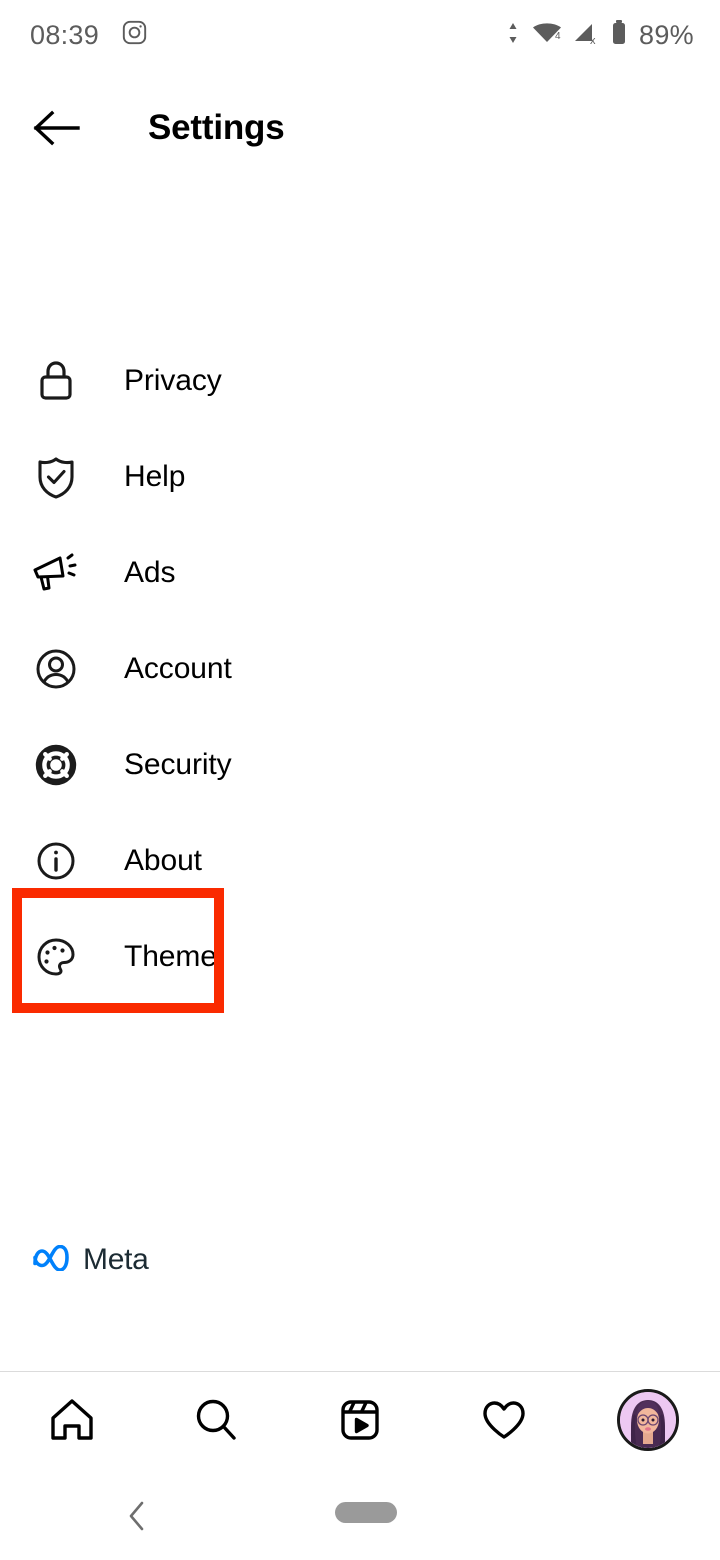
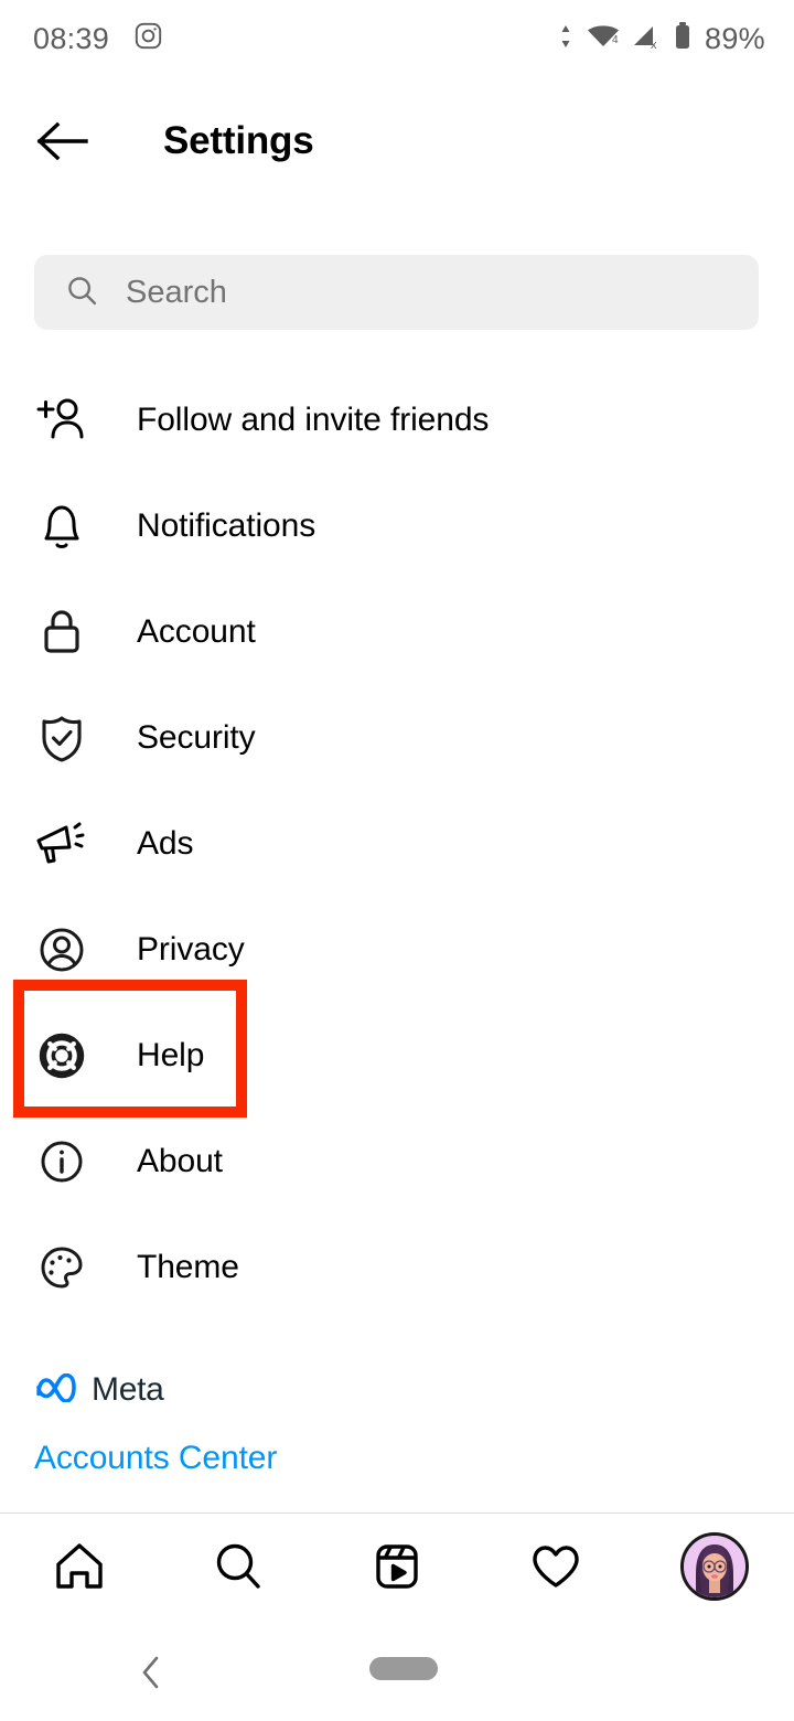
  08:39
  4
  x
  89%
  Settings
+ Search
+ Follow and invite friends
+ Notifications
- Privacy
+ Account
- Help
+ Security
  Ads
- Account
+ Privacy
- Security
+ Help
  About
  Theme
  Meta
+ Accounts Center
